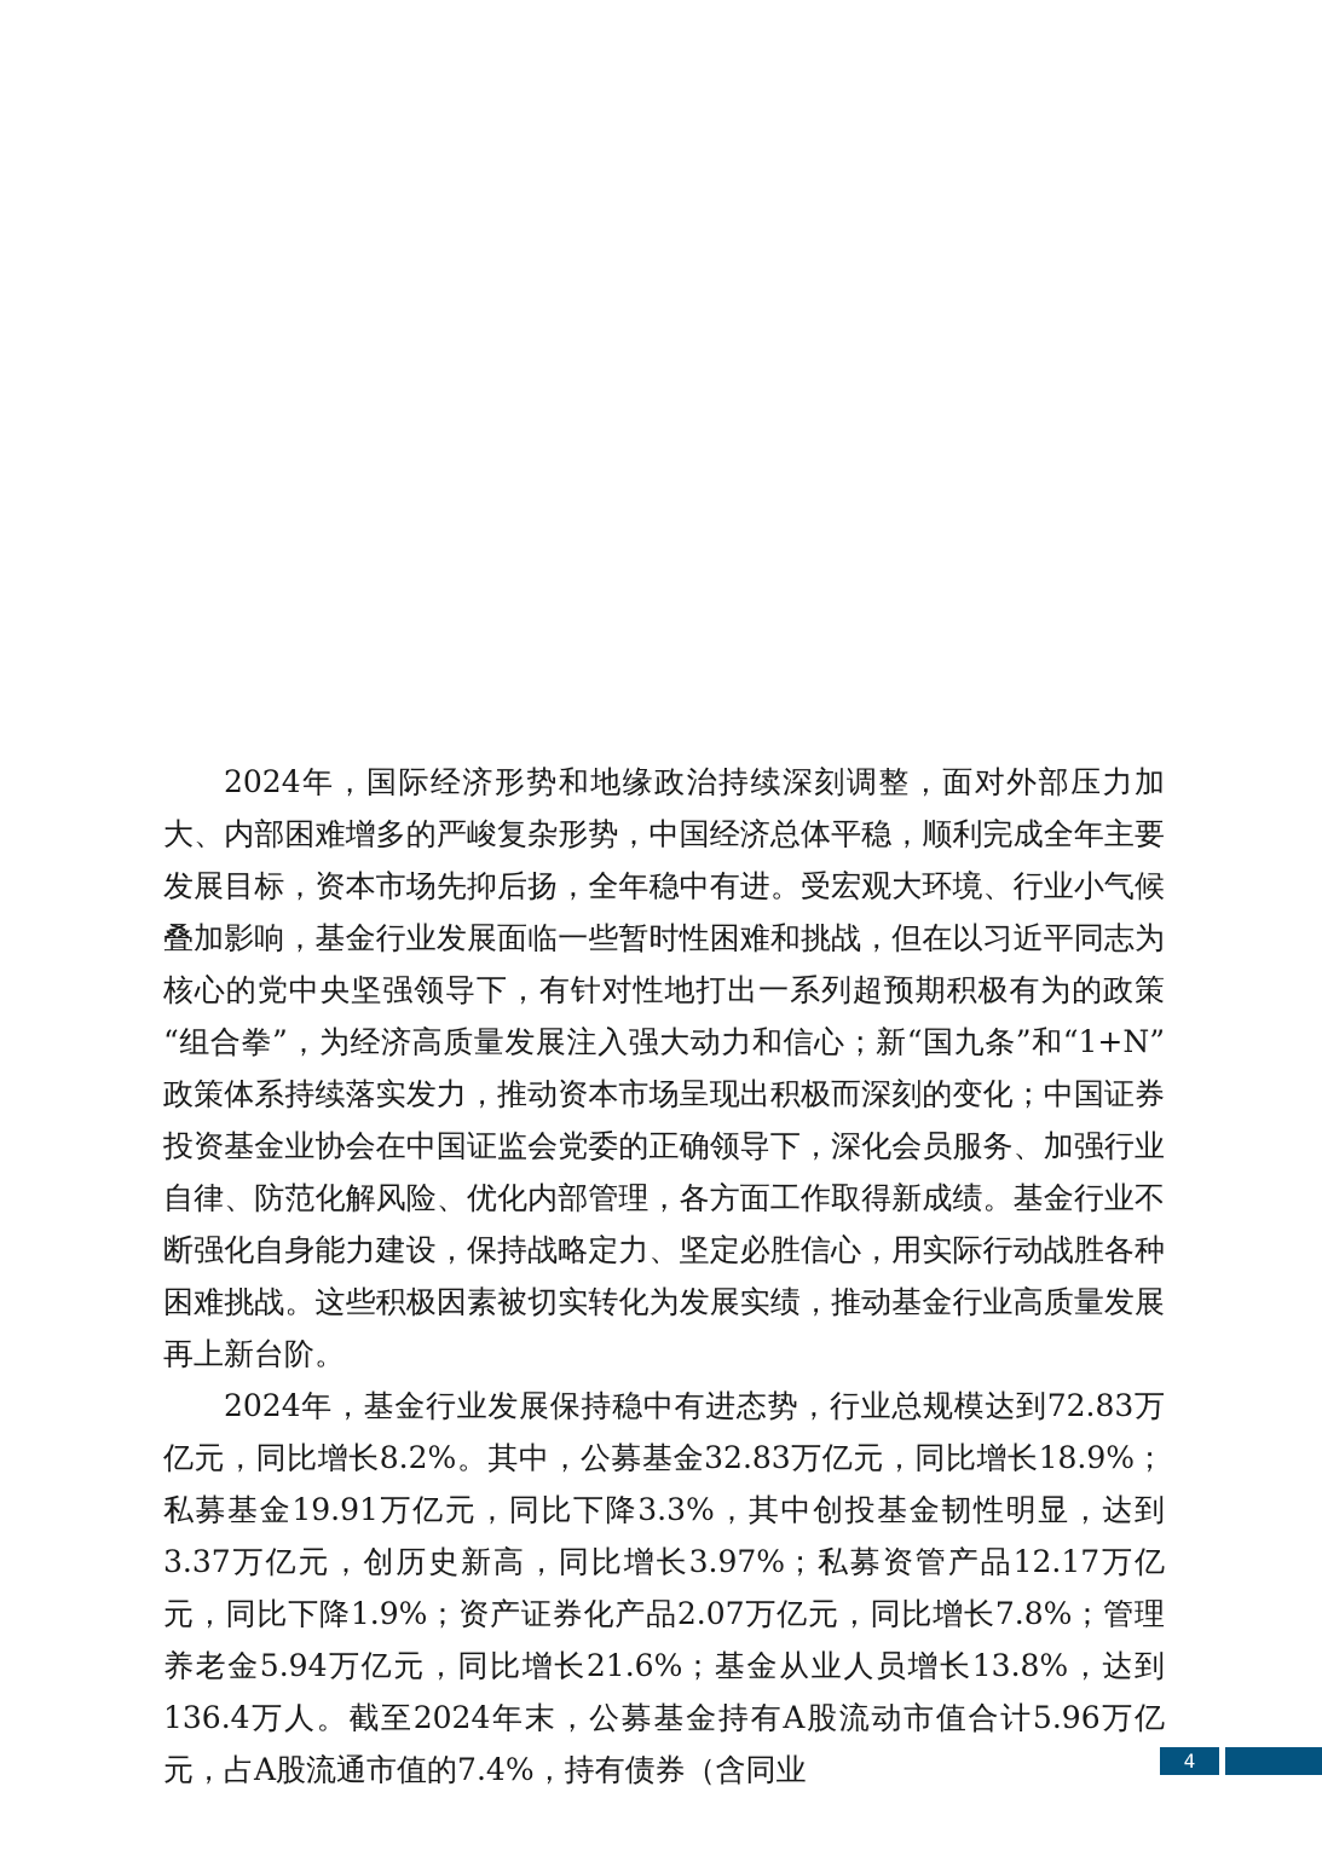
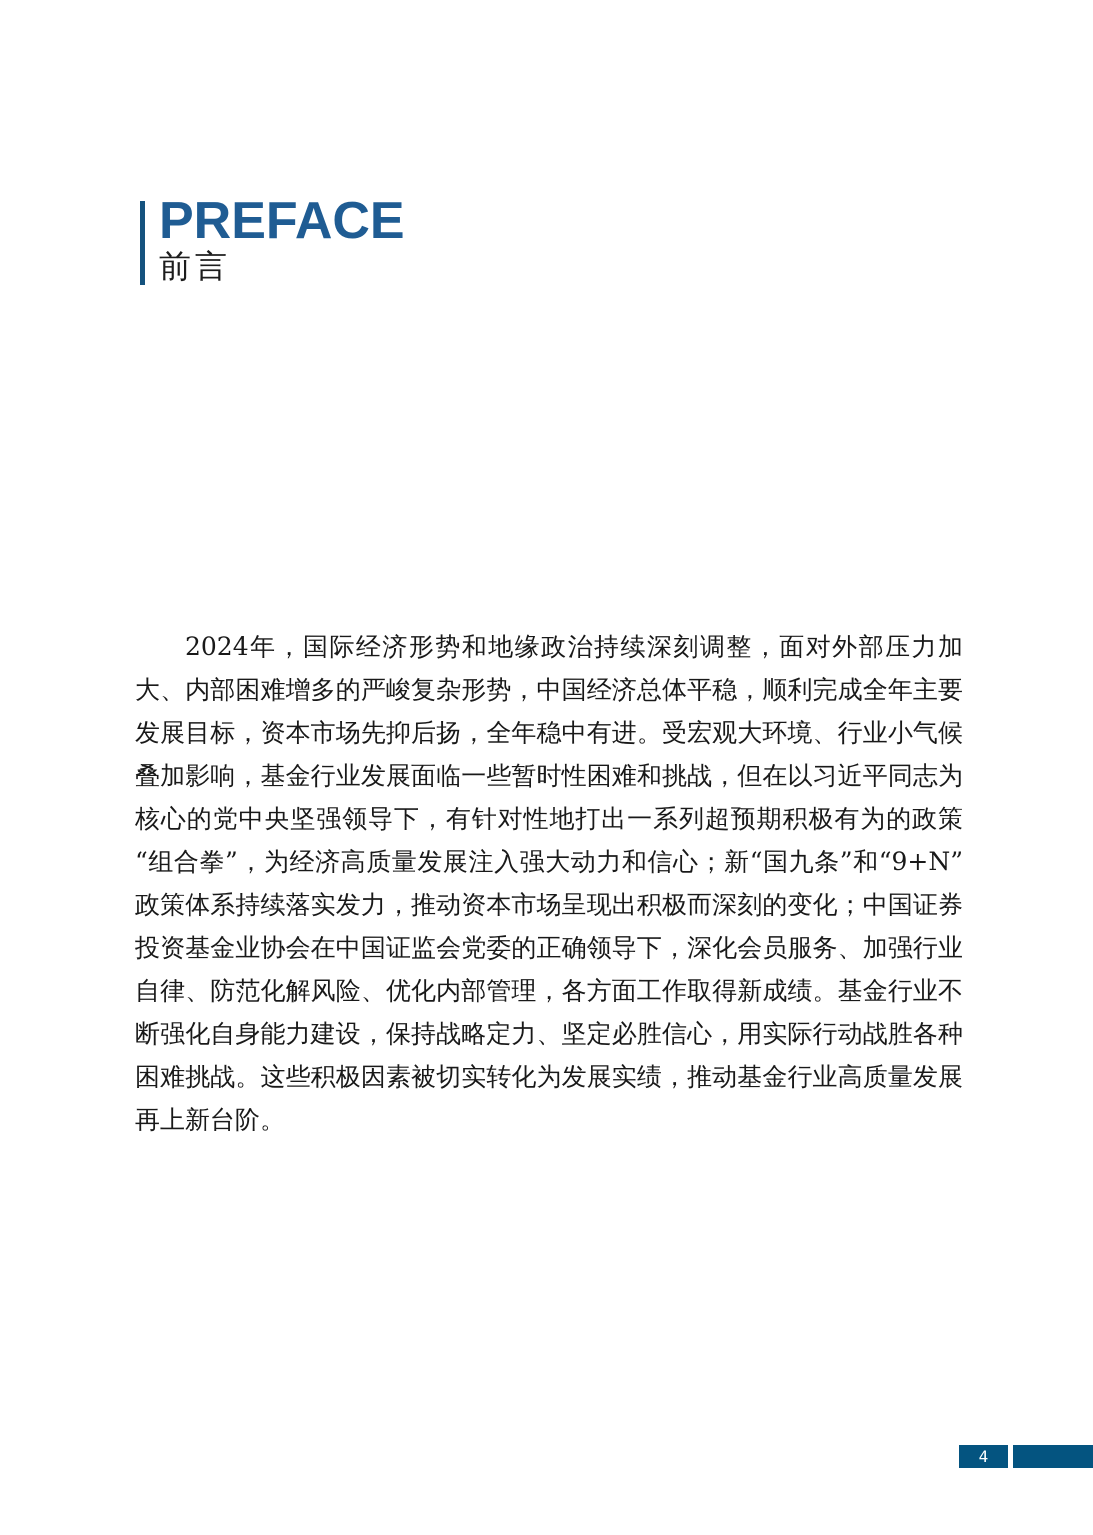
+ PREFACE
+ 前言
- 2024年，国际经济形势和地缘政治持续深刻调整，面对外部压力加大、内部困难增多的严峻复杂形势，中国经济总体平稳，顺利完成全年主要发展目标，资本市场先抑后扬，全年稳中有进。受宏观大环境、行业小气候叠加影响，基金行业发展面临一些暂时性困难和挑战，但在以习近平同志为核心的党中央坚强领导下，有针对性地打出一系列超预期积极有为的政策“组合拳”，为经济高质量发展注入强大动力和信心；新“国九条”和“1+N”政策体系持续落实发力，推动资本市场呈现出积极而深刻的变化；中国证券投资基金业协会在中国证监会党委的正确领导下，深化会员服务、加强行业自律、防范化解风险、优化内部管理，各方面工作取得新成绩。基金行业不断强化自身能力建设，保持战略定力、坚定必胜信心，用实际行动战胜各种困难挑战。这些积极因素被切实转化为发展实绩，推动基金行业高质量发展再上新台阶。
+ 2024年，国际经济形势和地缘政治持续深刻调整，面对外部压力加大、内部困难增多的严峻复杂形势，中国经济总体平稳，顺利完成全年主要发展目标，资本市场先抑后扬，全年稳中有进。受宏观大环境、行业小气候叠加影响，基金行业发展面临一些暂时性困难和挑战，但在以习近平同志为核心的党中央坚强领导下，有针对性地打出一系列超预期积极有为的政策“组合拳”，为经济高质量发展注入强大动力和信心；新“国九条”和“9+N”政策体系持续落实发力，推动资本市场呈现出积极而深刻的变化；中国证券投资基金业协会在中国证监会党委的正确领导下，深化会员服务、加强行业自律、防范化解风险、优化内部管理，各方面工作取得新成绩。基金行业不断强化自身能力建设，保持战略定力、坚定必胜信心，用实际行动战胜各种困难挑战。这些积极因素被切实转化为发展实绩，推动基金行业高质量发展再上新台阶。
- 2024年，基金行业发展保持稳中有进态势，行业总规模达到72.83万亿元，同比增长8.2%。其中，公募基金32.83万亿元，同比增长18.9%；私募基金19.91万亿元，同比下降3.3%，其中创投基金韧性明显，达到3.37万亿元，创历史新高，同比增长3.97%；私募资管产品12.17万亿元，同比下降1.9%；资产证券化产品2.07万亿元，同比增长7.8%；管理养老金5.94万亿元，同比增长21.6%；基金从业人员增长13.8%，达到136.4万人。截至2024年末，公募基金持有A股流动市值合计5.96万亿元，占A股流通市值的7.4%，持有债券（含同业
  4
